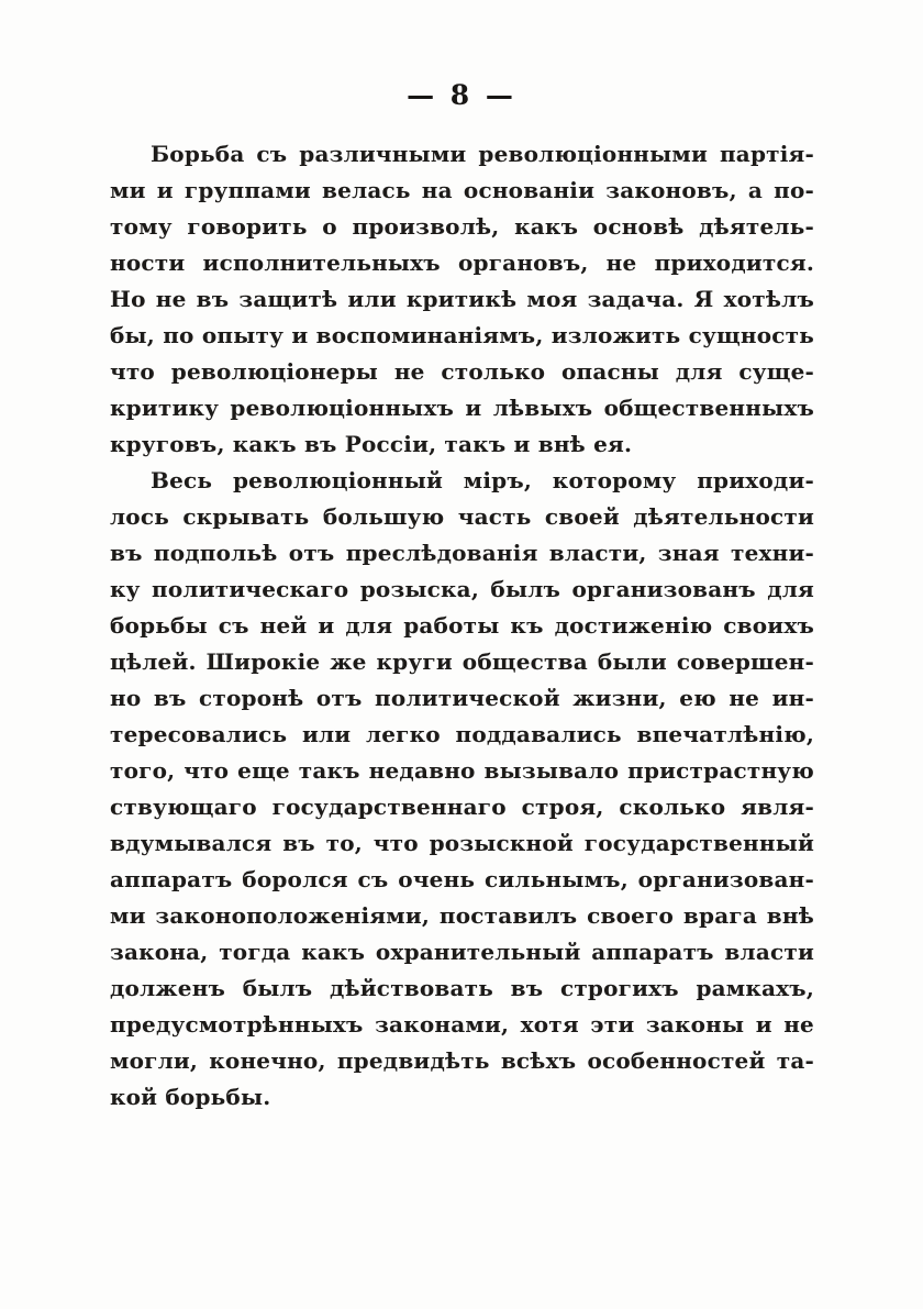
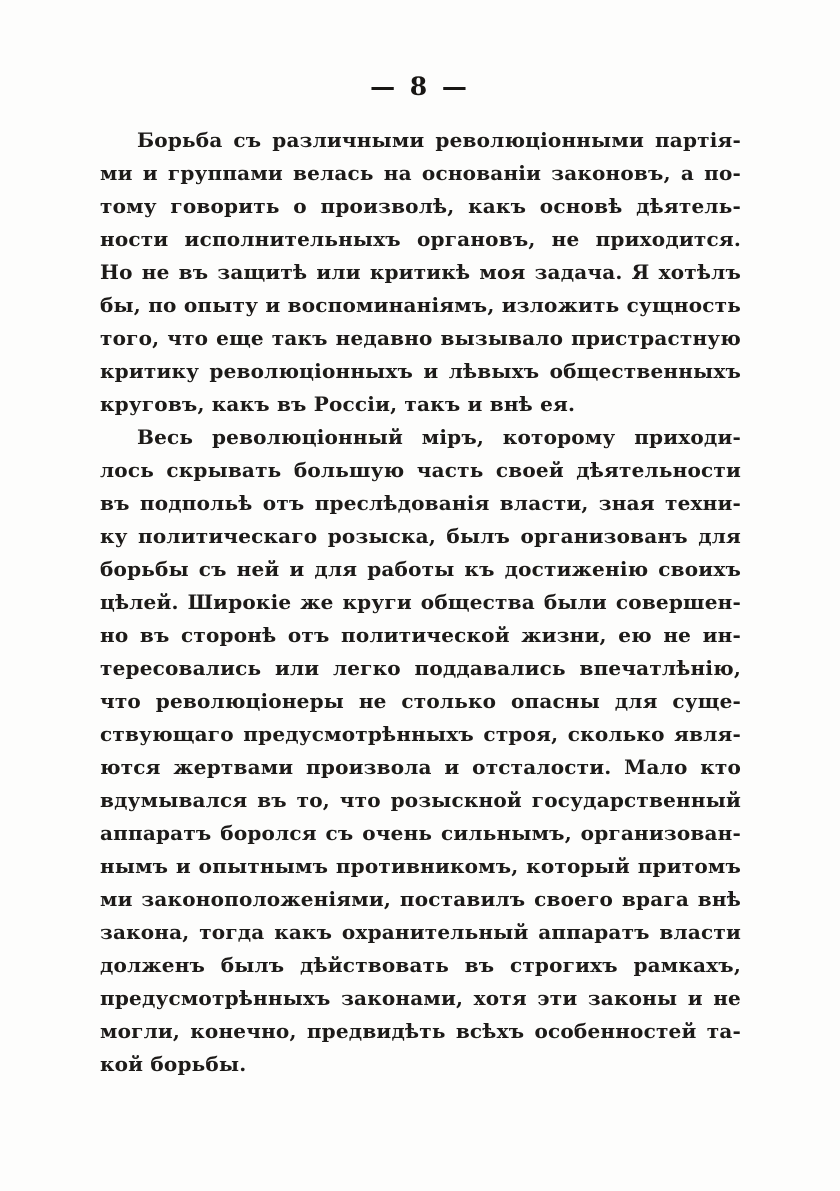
  — 8 —
  Борьба съ различными революціонными партія-
  ми и группами велась на основаніи законовъ, а по-
  тому говорить о произволѣ, какъ основѣ дѣятель-
  ности исполнительныхъ органовъ, не приходится.
  Но не въ защитѣ или критикѣ моя задача. Я хотѣлъ
  бы, по опыту и воспоминаніямъ, изложить сущность
- что революціонеры не столько опасны для суще-
+ того, что еще такъ недавно вызывало пристрастную
  критику революціонныхъ и лѣвыхъ общественныхъ
  круговъ, какъ въ Россіи, такъ и внѣ ея.
  Весь революціонный міръ, которому приходи-
  лось скрывать большую часть своей дѣятельности
  въ подпольѣ отъ преслѣдованія власти, зная техни-
  ку политическаго розыска, былъ организованъ для
  борьбы съ ней и для работы къ достиженію своихъ
  цѣлей. Широкіе же круги общества были совершен-
  но въ сторонѣ отъ политической жизни, ею не ин-
  тересовались или легко поддавались впечатлѣнію,
- того, что еще такъ недавно вызывало пристрастную
+ что революціонеры не столько опасны для суще-
- ствующаго государственнаго строя, сколько явля-
+ ствующаго предусмотрѣнныхъ строя, сколько явля-
+ ются жертвами произвола и отсталости. Мало кто
  вдумывался въ то, что розыскной государственный
  аппаратъ боролся съ очень сильнымъ, организован-
+ нымъ и опытнымъ противникомъ, который притомъ
  ми законоположеніями, поставилъ своего врага внѣ
  закона, тогда какъ охранительный аппаратъ власти
  долженъ былъ дѣйствовать въ строгихъ рамкахъ,
  предусмотрѣнныхъ законами, хотя эти законы и не
  могли, конечно, предвидѣть всѣхъ особенностей та-
  кой борьбы.
